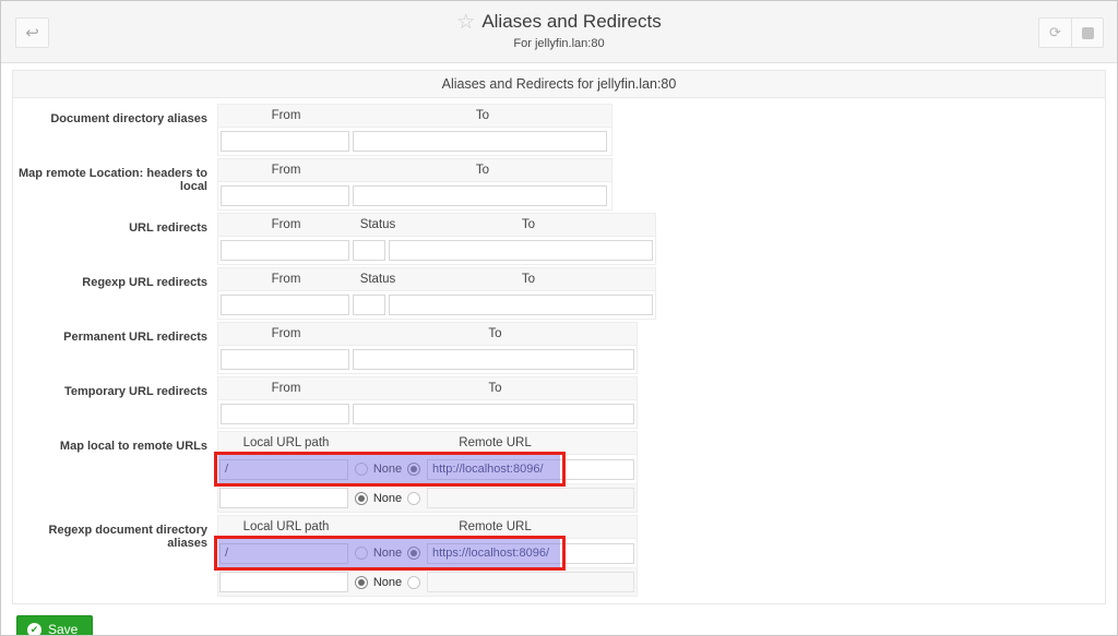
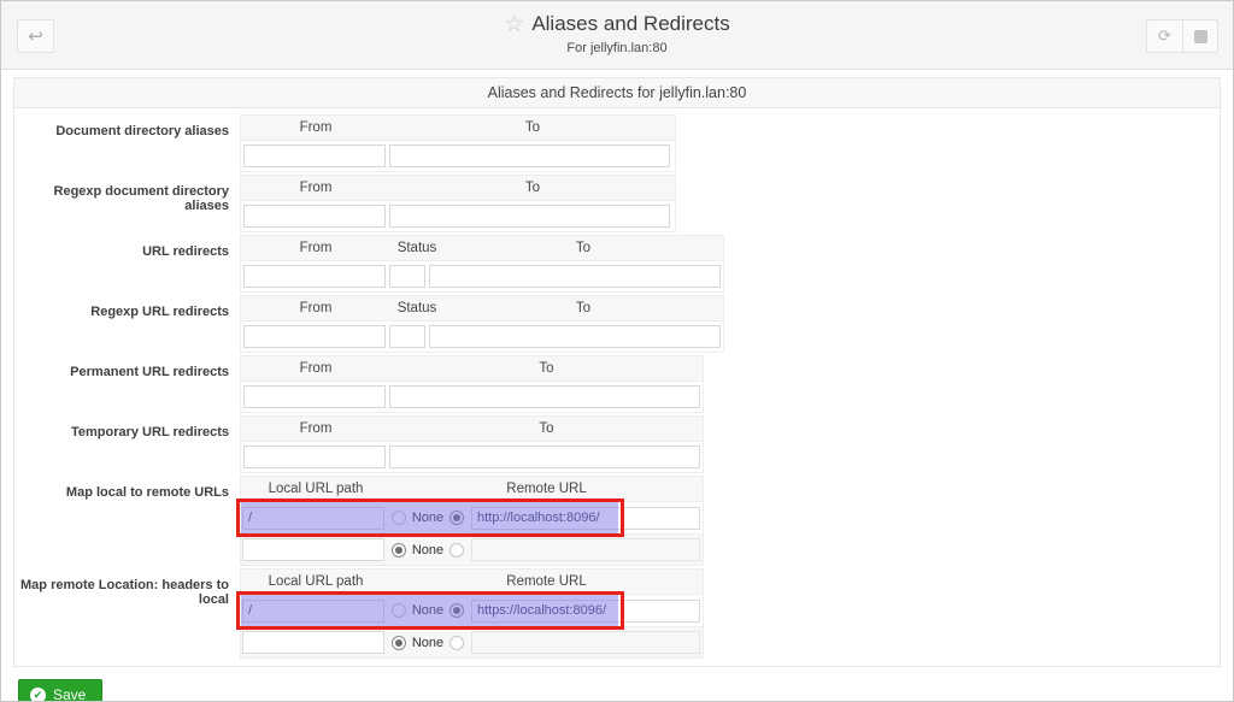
  ↩
  ☆ Aliases and Redirects
  For jellyfin.lan:80
  ⟳
  Aliases and Redirects for jellyfin.lan:80
  Document directory aliases
  From
  To
- Map remote Location: headers to local
+ Regexp document directory aliases
  From
  To
  URL redirects
  From
  Status
  To
  Regexp URL redirects
  From
  Status
  To
  Permanent URL redirects
  From
  To
  Temporary URL redirects
  From
  To
  Map local to remote URLs
  Local URL path
  Remote URL
  /
  None
  http://localhost:8096/
  None
- Regexp document directory aliases
+ Map remote Location: headers to local
  Local URL path
  Remote URL
  /
  None
  https://localhost:8096/
  None
  ✔
  Save
